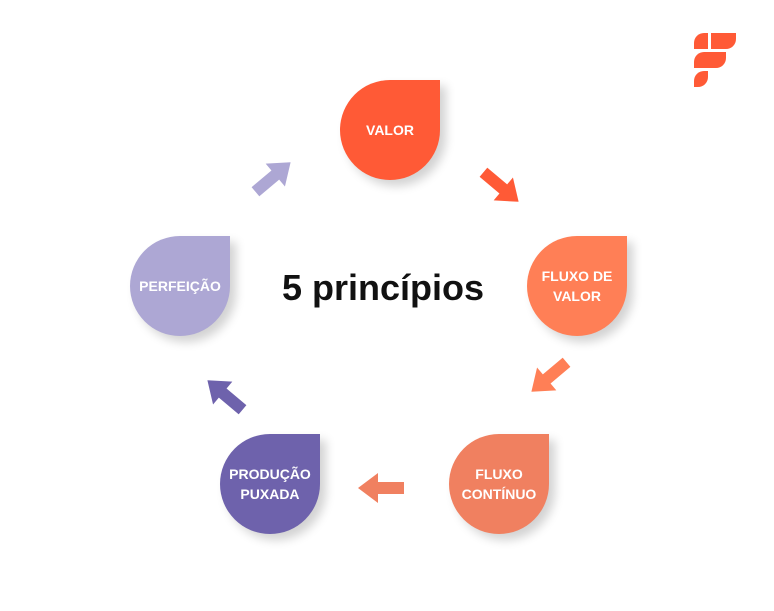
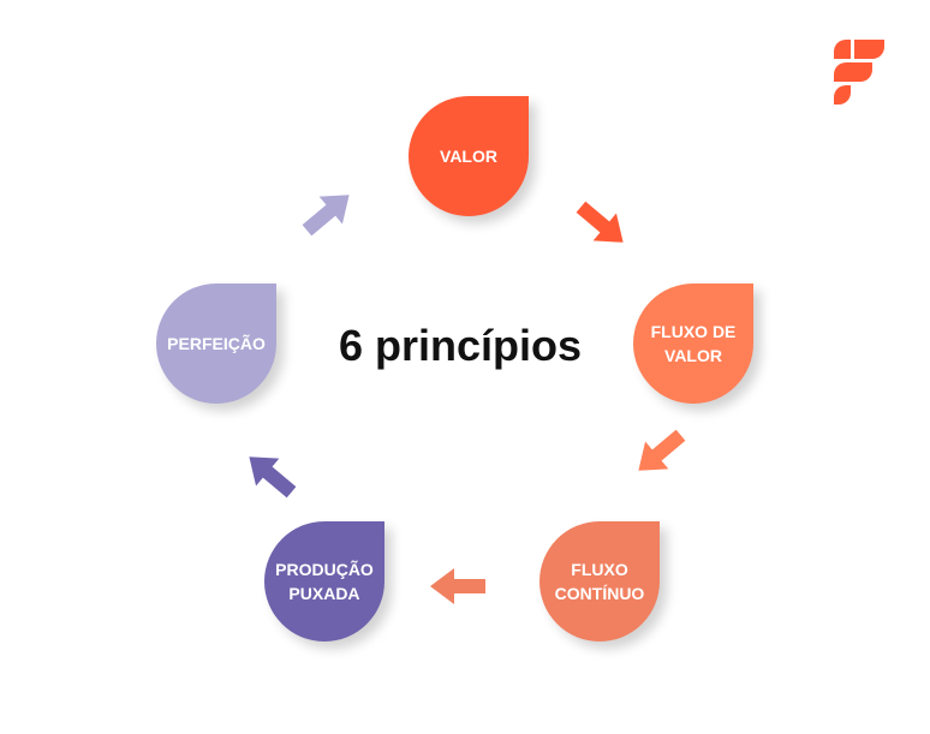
- 5 princípios
+ 6 princípios
  VALOR
  FLUXO DE
  VALOR
  FLUXO
  CONTÍNUO
  PRODUÇÃO
  PUXADA
  PERFEIÇÃO
